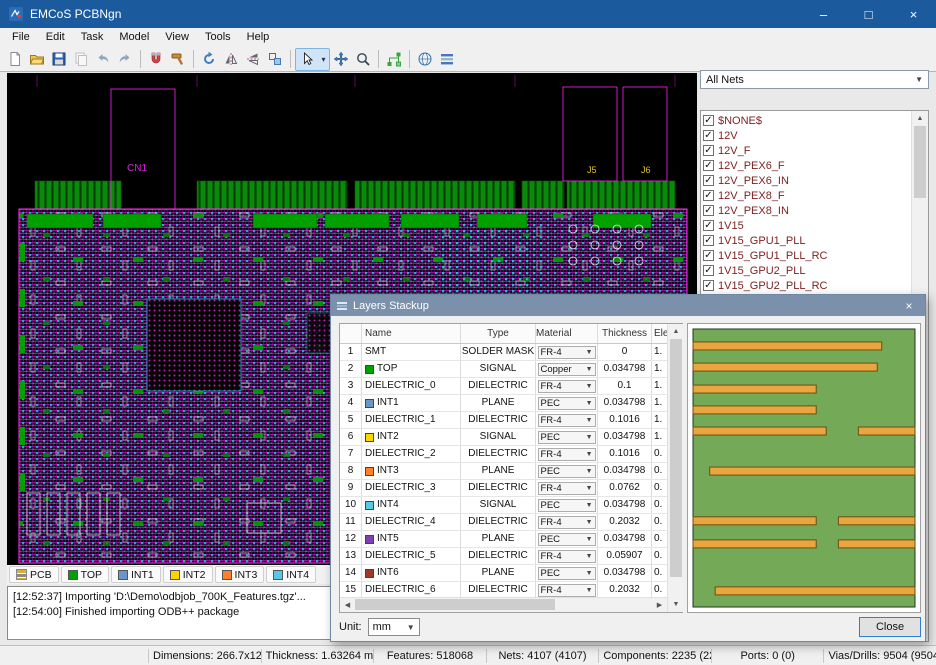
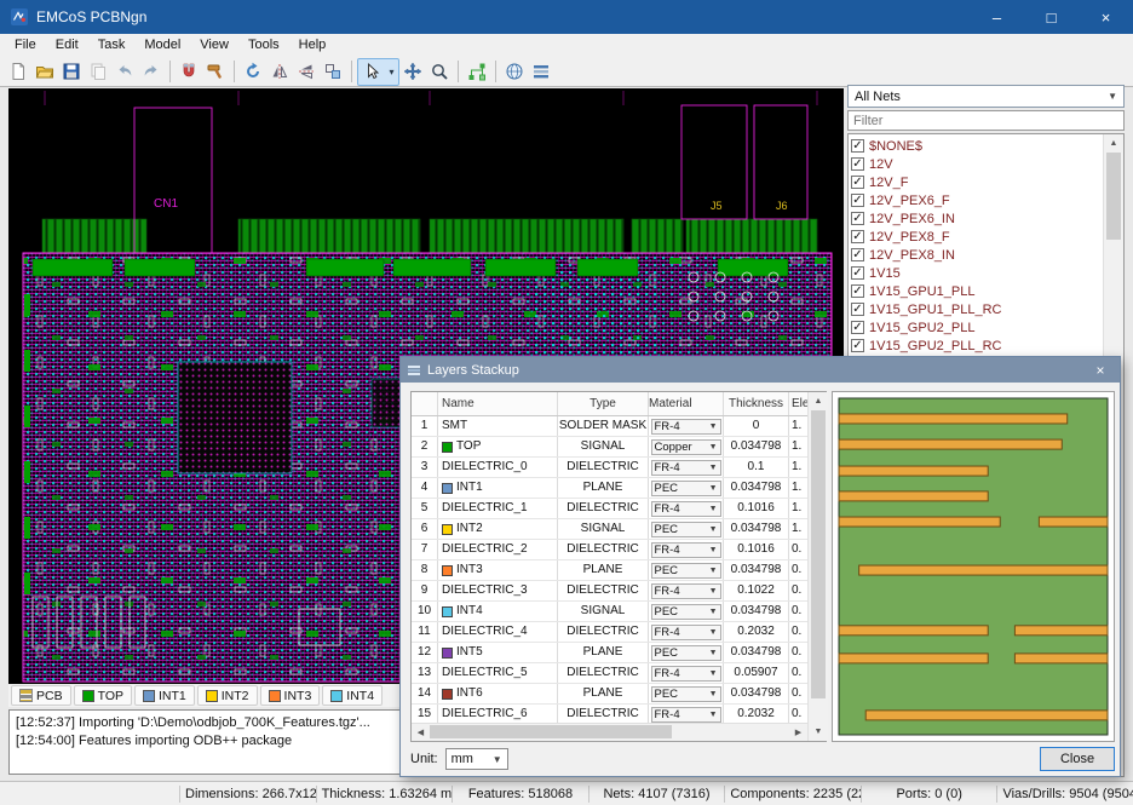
  EMCoS PCBNgn
  –
  □
  ×
  File
  Edit
  Task
  Model
  View
  Tools
  Help
  ▾
  CN1
  J5
  J6
  PCB
  TOP
  INT1
  INT2
  INT3
  INT4
  [12:52:37] Importing 'D:\Demo\odbjob_700K_Features.tgz'...
- [12:54:00] Finished importing ODB++ package
+ [12:54:00] Features importing ODB++ package
  All Nets
  ▼
+ Filter
  ✓
  $NONE$
  ✓
  12V
  ✓
  12V_F
  ✓
  12V_PEX6_F
  ✓
  12V_PEX6_IN
  ✓
  12V_PEX8_F
  ✓
  12V_PEX8_IN
  ✓
  1V15
  ✓
  1V15_GPU1_PLL
  ✓
  1V15_GPU1_PLL_RC
  ✓
  1V15_GPU2_PLL
  ✓
  1V15_GPU2_PLL_RC
  Dimensions: 266.7x12
  Thickness: 1.63264 m
  Features: 518068
- Nets: 4107 (4107)
+ Nets: 4107 (7316)
  Components: 2235 (2
  Ports: 0 (0)
  Vias/Drills: 9504 (950
  Layers Stackup
  ×
  Name
  Type
  Material
  Thickness
  Ele
  1
  SMT
  SOLDER MASK
  FR-4
  0
  1.
  2
  TOP
  SIGNAL
  Copper
  0.034798
  1.
  3
  DIELECTRIC_0
  DIELECTRIC
  FR-4
  0.1
  1.
  4
  INT1
  PLANE
  PEC
  0.034798
  1.
  5
  DIELECTRIC_1
  DIELECTRIC
  FR-4
  0.1016
  1.
  6
  INT2
  SIGNAL
  PEC
  0.034798
  1.
  7
  DIELECTRIC_2
  DIELECTRIC
  FR-4
  0.1016
  0.
  8
  INT3
  PLANE
  PEC
  0.034798
  0.
  9
  DIELECTRIC_3
  DIELECTRIC
  FR-4
- 0.0762
+ 0.1022
  0.
  10
  INT4
  SIGNAL
  PEC
  0.034798
  0.
  11
  DIELECTRIC_4
  DIELECTRIC
  FR-4
  0.2032
  0.
  12
  INT5
  PLANE
  PEC
  0.034798
  0.
  13
  DIELECTRIC_5
  DIELECTRIC
  FR-4
  0.05907
  0.
  14
  INT6
  PLANE
  PEC
  0.034798
  0.
  15
  DIELECTRIC_6
  DIELECTRIC
  FR-4
  0.2032
  0.
  Unit:
  mm
  ▼
  Close
